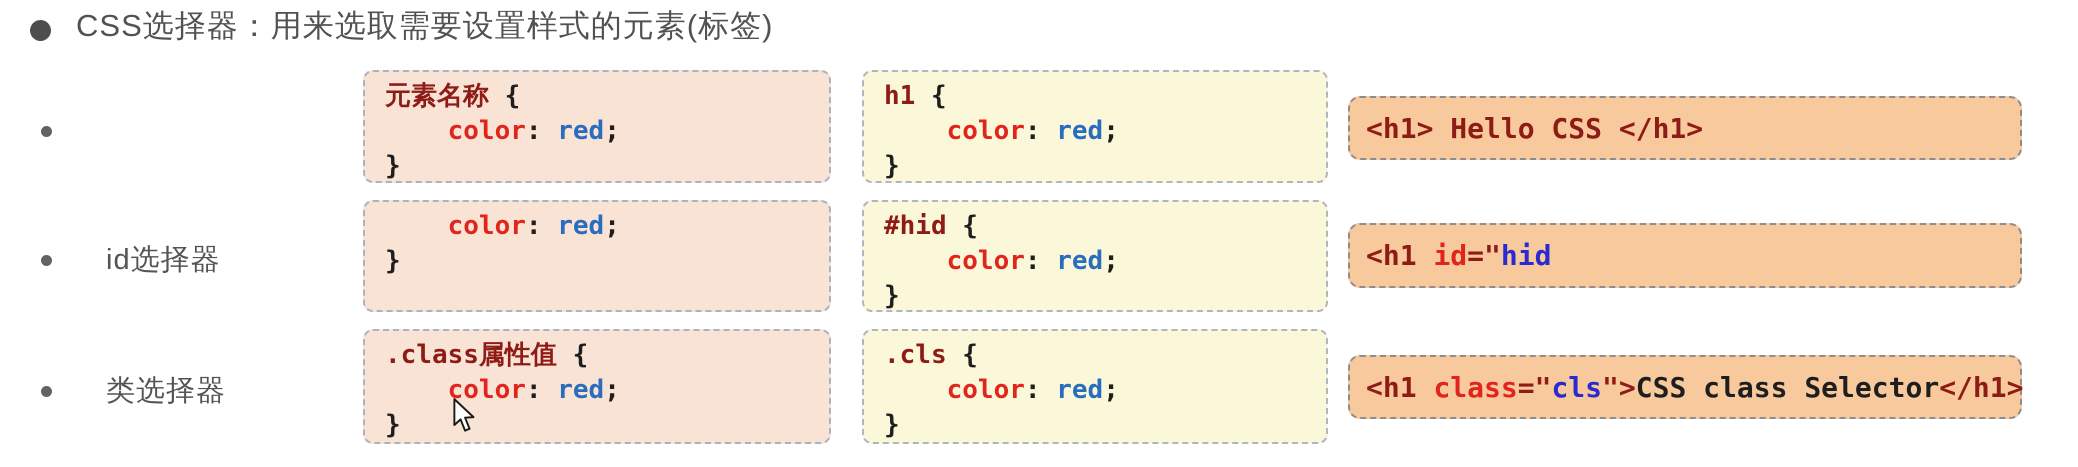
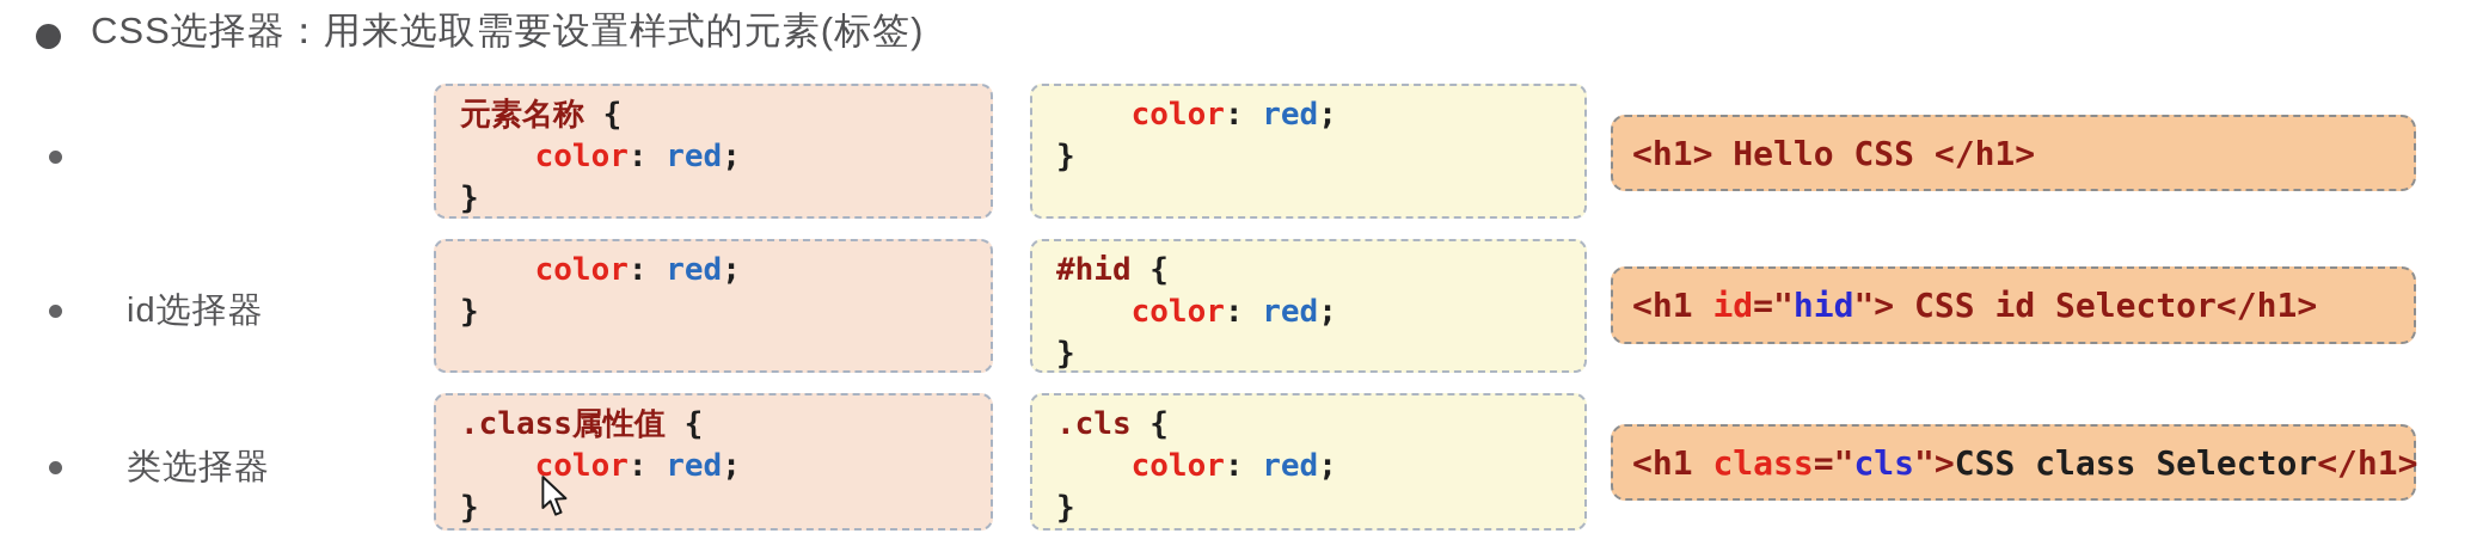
  CSS选择器：用来选取需要设置样式的元素(标签)
  元素名称 {
  color: red;
  }
- h1 {
  color: red;
  }
  <h1> Hello CSS </h1>
  id选择器
  color: red;
  }
  #hid {
  color: red;
  }
  <h1
  id
  ="
  hid
+ "> CSS id Selector</h1>
  类选择器
  .class属性值 {
  color: red;
  }
  .cls {
  color: red;
  }
  <h1
  class
  ="
  cls
  ">
  CSS class Selector
  </h1>
